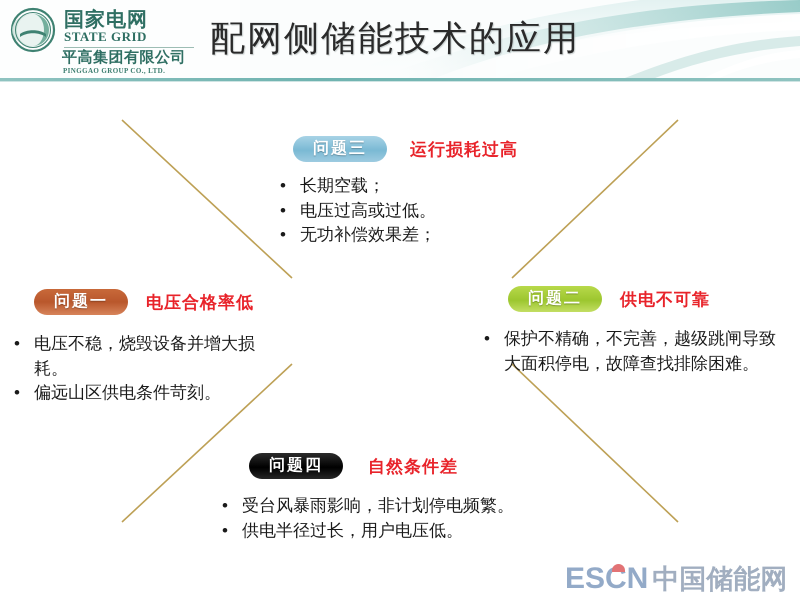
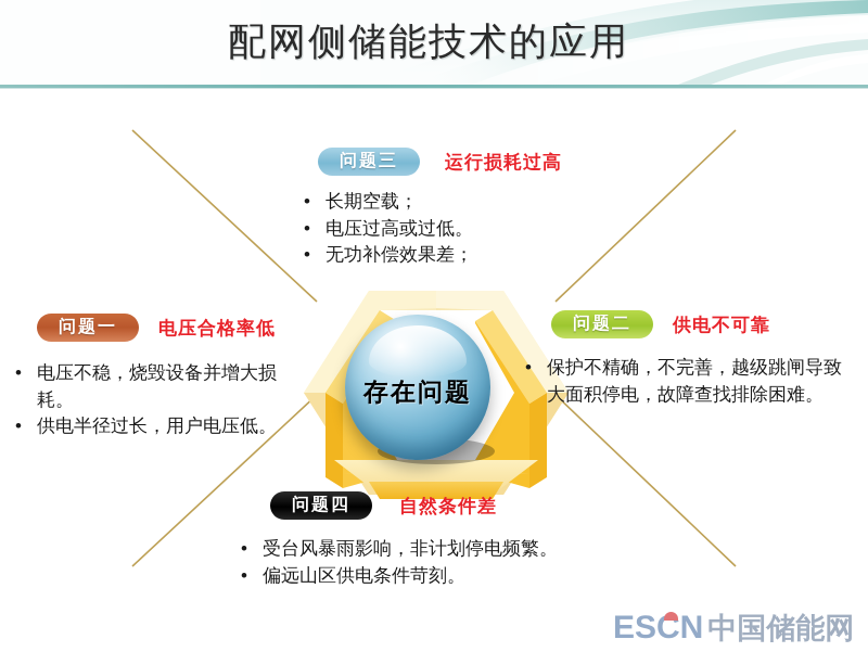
- 国家电网
- STATE GRID
- 平高集团有限公司
- PINGGAO GROUP CO., LTD.
  配网侧储能技术的应用
+ 存在问题
  问题三
  运行损耗过高
  •
  长期空载；
  •
  电压过高或过低。
  •
  无功补偿效果差；
  问题一
  电压合格率低
  •
  电压不稳，烧毁设备并增大损耗。
  •
- 偏远山区供电条件苛刻。
+ 供电半径过长，用户电压低。
  问题二
  供电不可靠
  •
  保护不精确，不完善，越级跳闸导致大面积停电，故障查找排除困难。
  问题四
  自然条件差
  •
  受台风暴雨影响，非计划停电频繁。
  •
- 供电半径过长，用户电压低。
+ 偏远山区供电条件苛刻。
  ESCN
  中国储能网
